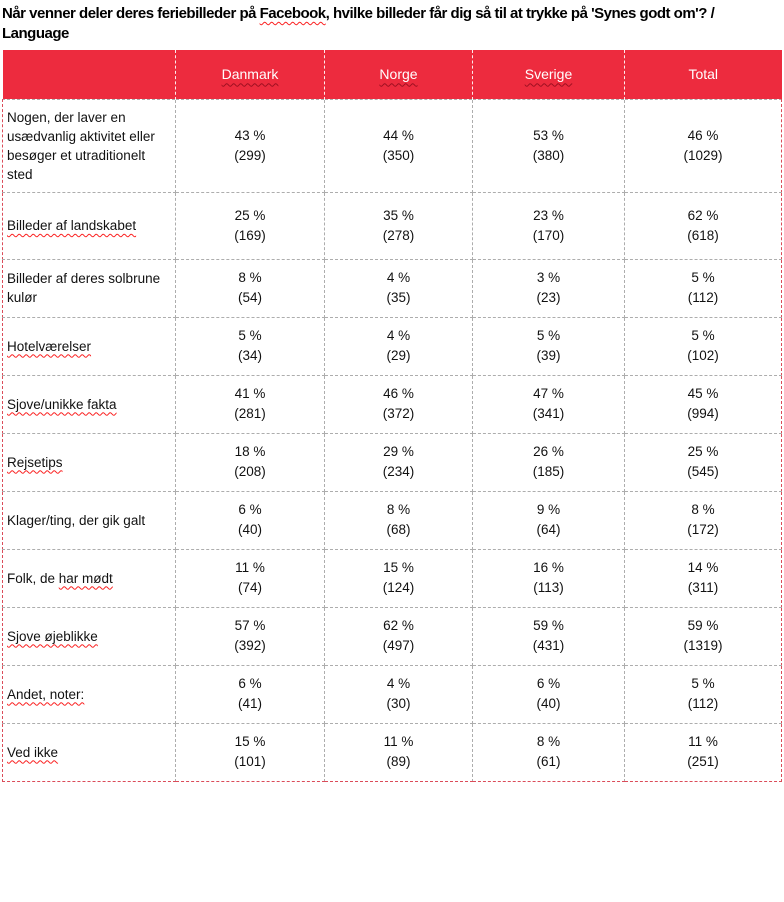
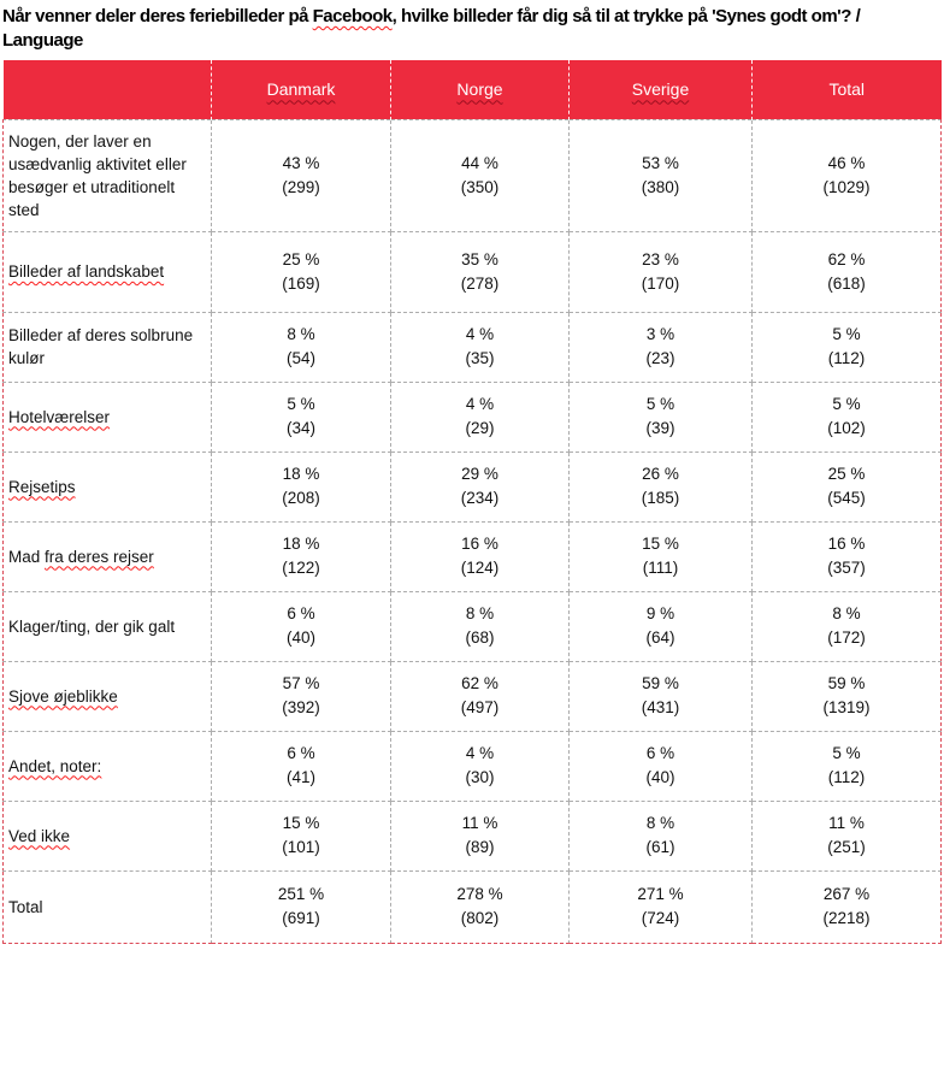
  Når venner deler deres feriebilleder på Facebook, hvilke billeder får dig så til at trykke på 'Synes godt om'? / Language
  	Danmark	Norge	Sverige	Total
  Nogen, der laver en usædvanlig aktivitet eller besøger et utraditionelt sted	43 %(299)	44 %(350)	53 %(380)	46 %(1029)
  Billeder af landskabet	25 %(169)	35 %(278)	23 %(170)	62 %(618)
  Billeder af deres solbrune kulør	8 %(54)	4 %(35)	3 %(23)	5 %(112)
  Hotelværelser	5 %(34)	4 %(29)	5 %(39)	5 %(102)
- Sjove/unikke fakta	41 %(281)	46 %(372)	47 %(341)	45 %(994)
  Rejsetips	18 %(208)	29 %(234)	26 %(185)	25 %(545)
+ Mad fra deres rejser	18 %(122)	16 %(124)	15 %(111)	16 %(357)
  Klager/ting, der gik galt	6 %(40)	8 %(68)	9 %(64)	8 %(172)
- Folk, de har mødt	11 %(74)	15 %(124)	16 %(113)	14 %(311)
  Sjove øjeblikke	57 %(392)	62 %(497)	59 %(431)	59 %(1319)
  Andet, noter:	6 %(41)	4 %(30)	6 %(40)	5 %(112)
  Ved ikke	15 %(101)	11 %(89)	8 %(61)	11 %(251)
+ Total	251 %(691)	278 %(802)	271 %(724)	267 %(2218)
